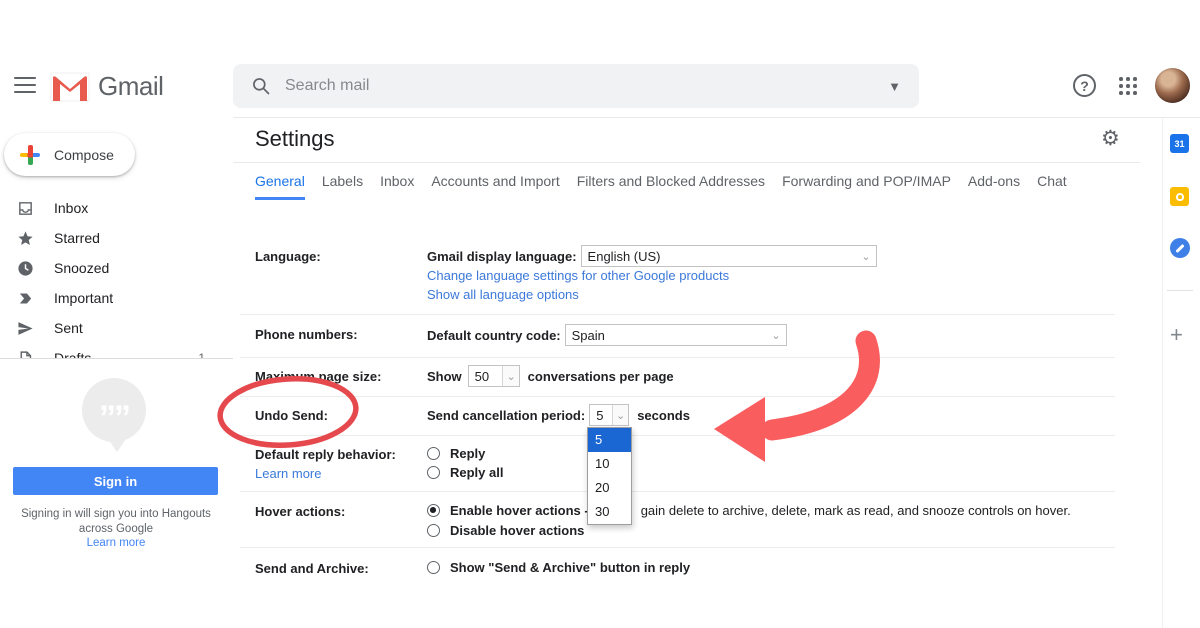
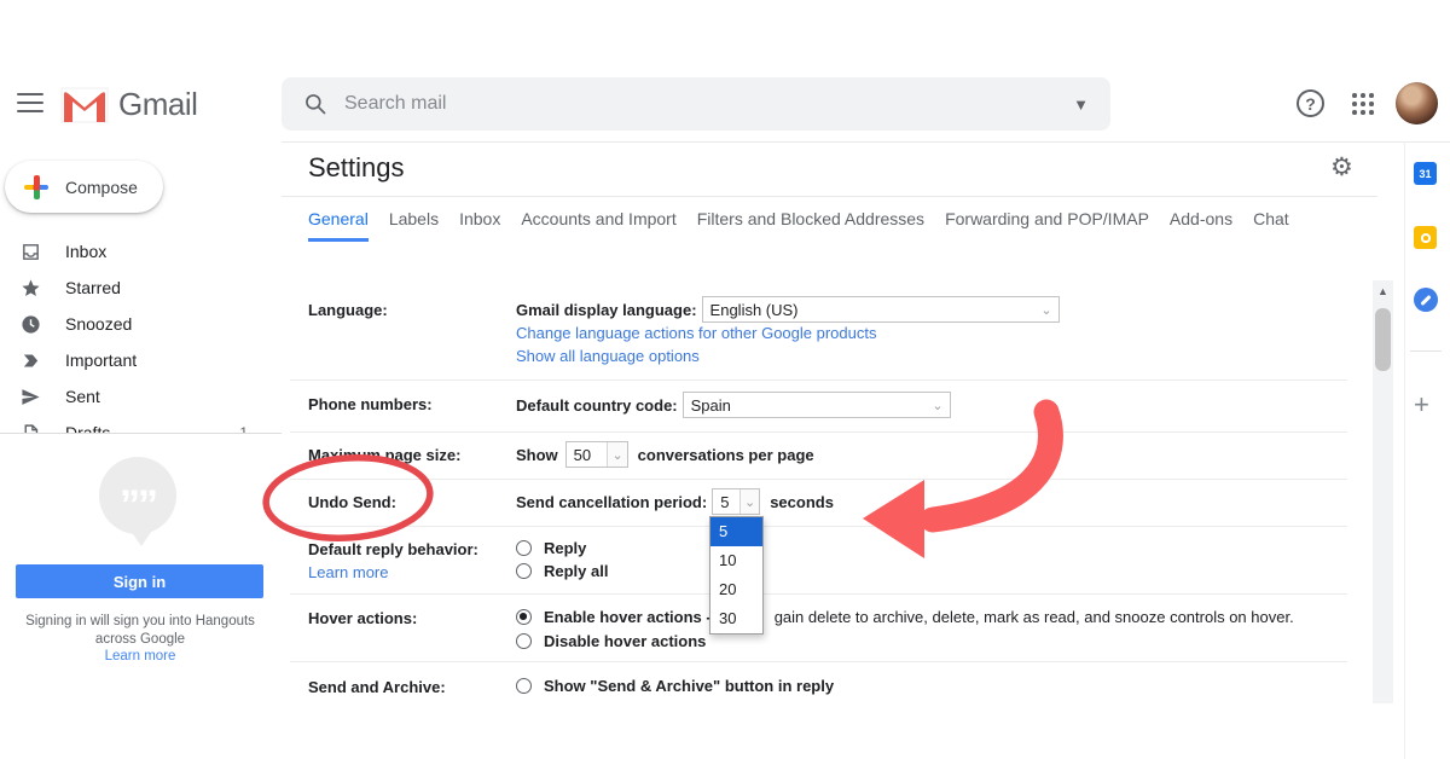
  Gmail
  Search mail
  ▼
  ?
  Compose
  Inbox
  Starred
  Snoozed
  Important
  Sent
  Sign in
  Signing in will sign you into Hangouts across Google
  Learn more
  Settings
  ⚙
  General
  Labels
  Inbox
  Accounts and Import
  Filters and Blocked Addresses
  Forwarding and POP/IMAP
  Add-ons
  Chat
  Language:
  Gmail display language:
  English (US)
  ⌄
- Change language settings for other Google products
+ Change language actions for other Google products
  Show all language options
  Phone numbers:
  Default country code:
  Spain
  ⌄
  Maxim page size:
  Show
  50
  ⌄
  conversations per page
  Undo Send:
  Send cancellation period:
  5
  ⌄
  seconds
  5
  10
  20
  30
  Default reply behavior:
  Learn more
  Reply
  Reply all
  Hover actions:
  Enable hover actions
  gain delete to archive, delete, mark as read, and snooze controls on hover.
  Disable hover actions
  Send and Archive:
  Show "Send & Archive" button in reply
+ ▲
  31
  +
